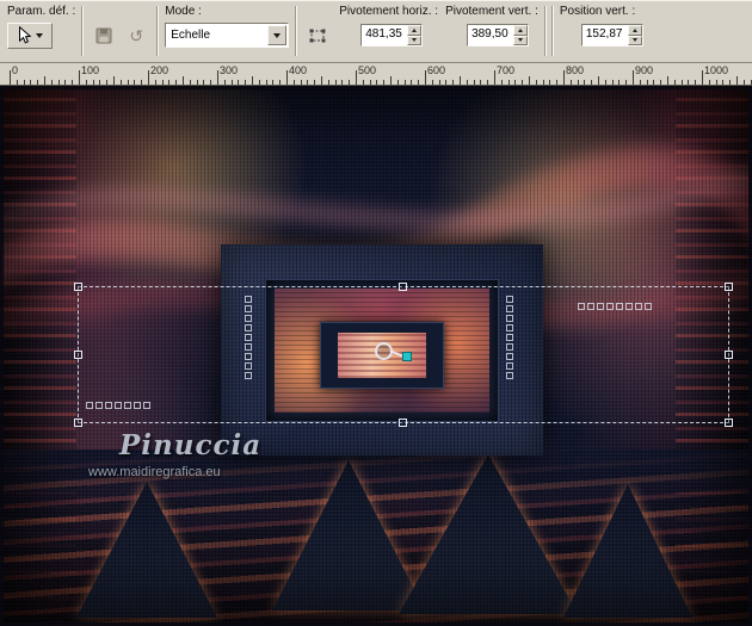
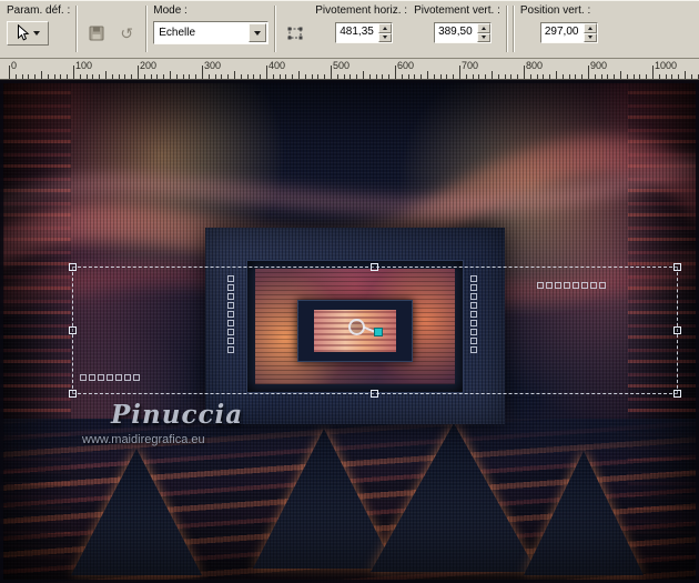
  Param. déf. :
  ↺
  Mode :
  Échelle
  Pivotement horiz. :
  481,35
  Pivotement vert. :
  389,50
  Position vert. :
- 152,87
+ 297,00
  0
  100
  200
  300
  400
  500
  600
  700
  800
  900
  1000
  Pinuccia
  www.maidiregrafica.eu
